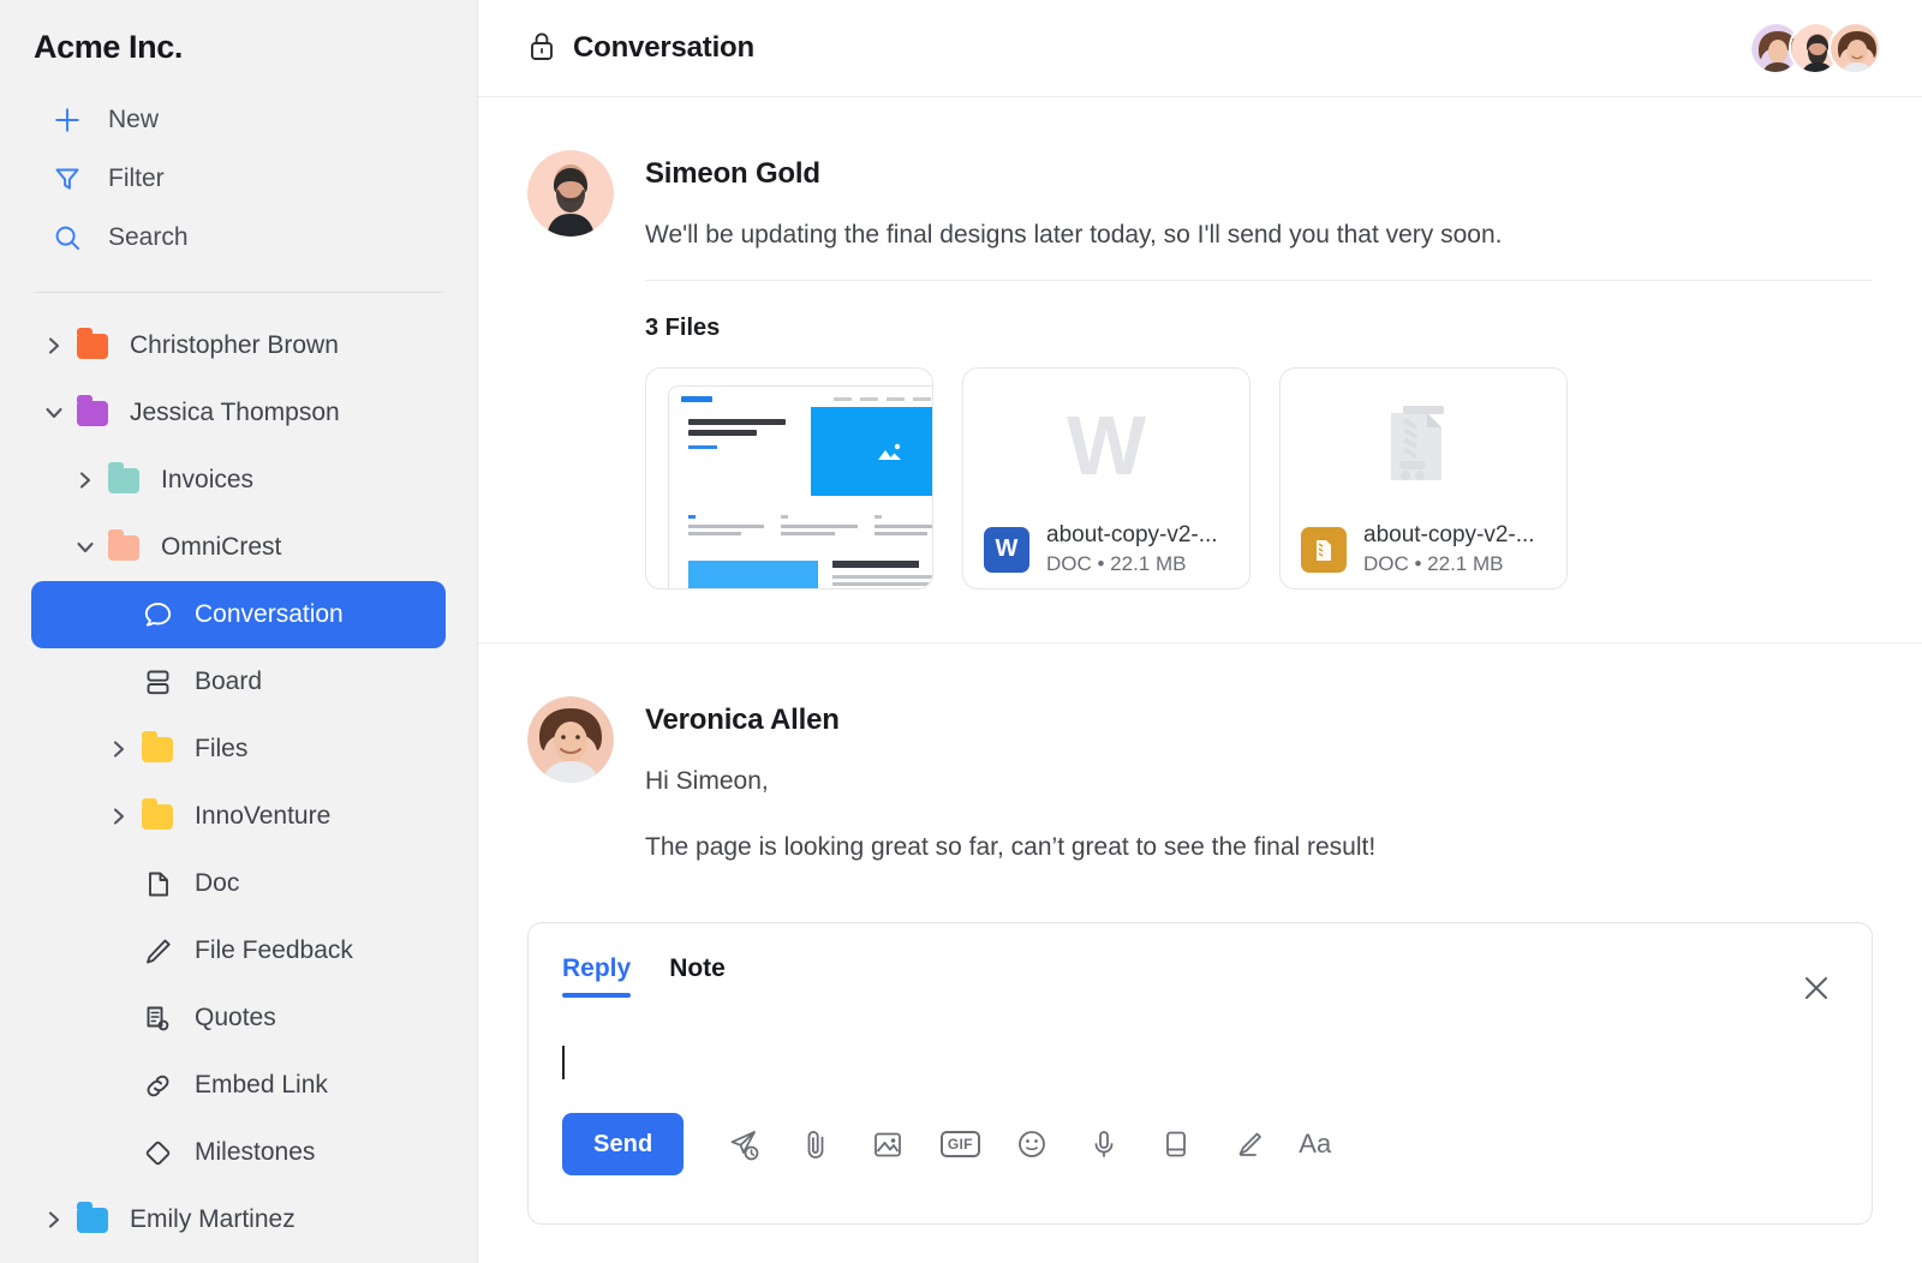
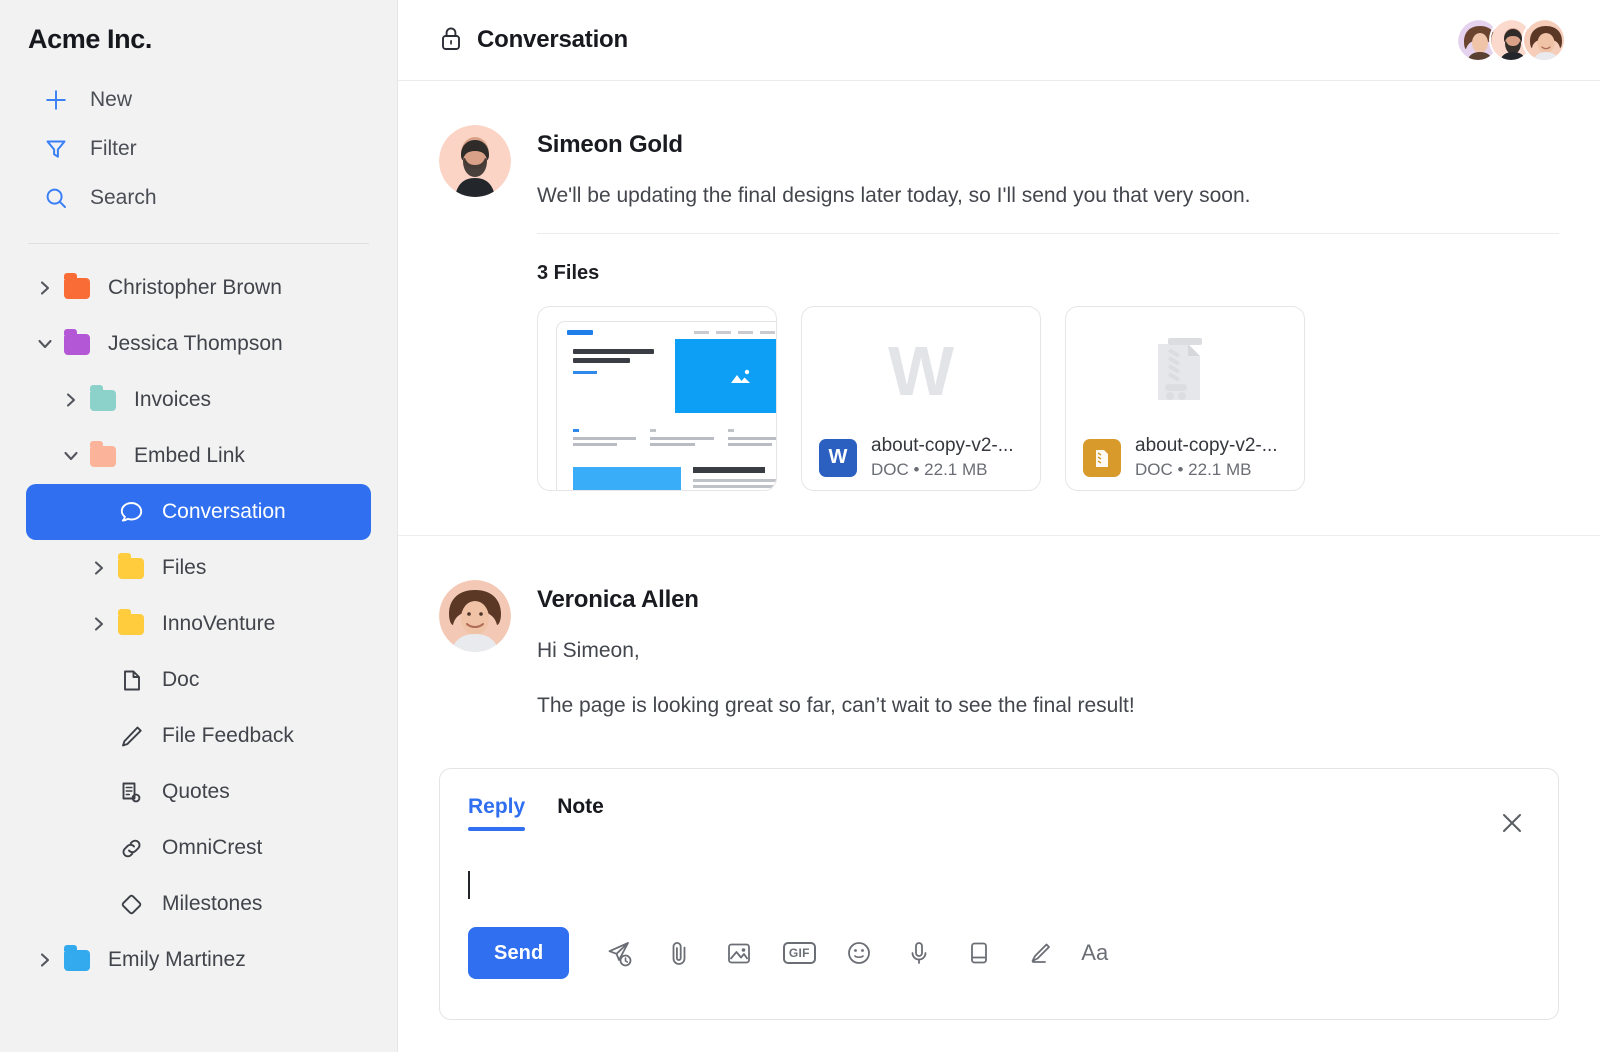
  Acme Inc.
  New
  Filter
  Search
  Christopher Brown
  Jessica Thompson
  Invoices
- OmniCrest
+ Embed Link
  Conversation
- Board
  Files
  InnoVenture
  Doc
  File Feedback
  Quotes
- Embed Link
+ OmniCrest
  Milestones
  Emily Martinez
  Conversation
  Simeon Gold
  We'll be updating the final designs later today, so I'll send you that very soon.
  3 Files
  W
  W
  about-copy-v2-...
  DOC • 22.1 MB
  about-copy-v2-...
  DOC • 22.1 MB
  Veronica Allen
  Hi Simeon,
- The page is looking great so far, can’t great to see the final result!
+ The page is looking great so far, can’t wait to see the final result!
  Reply
  Note
  Send
  GIF
  Aa
